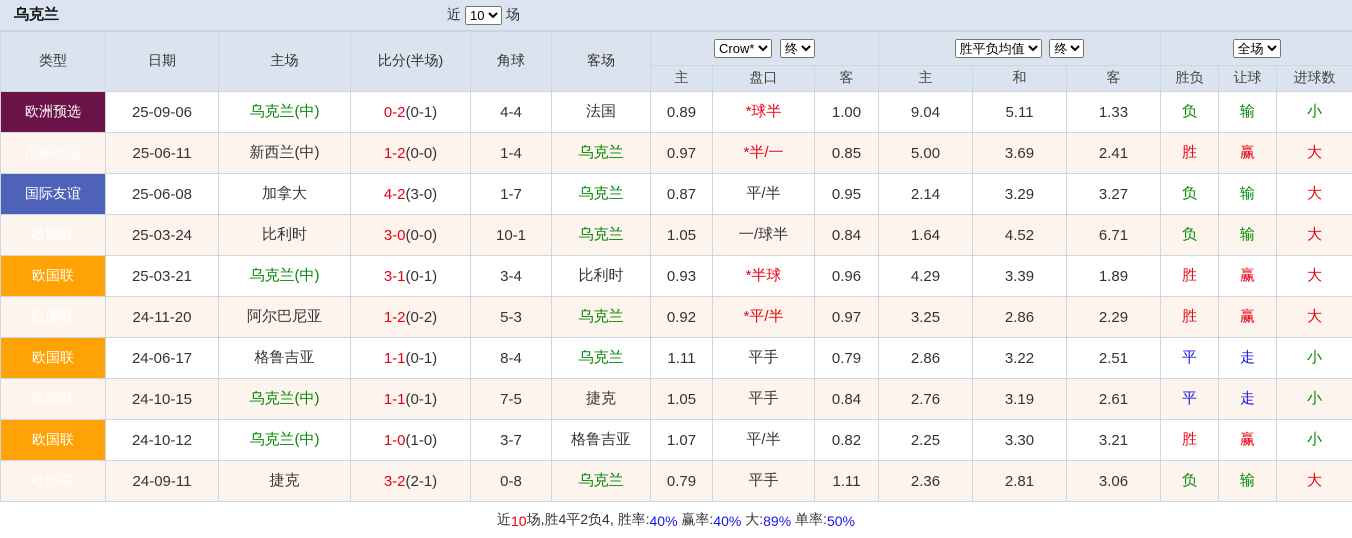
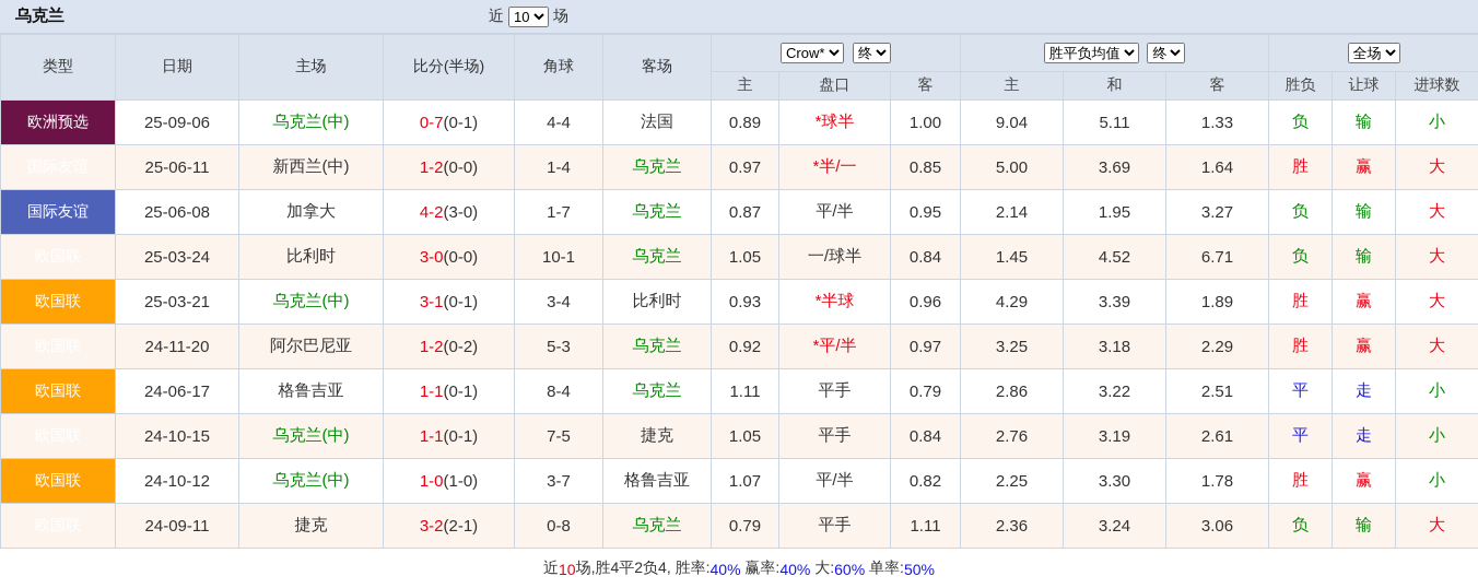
  乌克兰
  近
  10
  场
  类型	日期	主场	比分(半场)	角球	客场	Crow* 终	胜平负均值 终	全场
  主	盘口	客	主	和	客	胜负	让球	进球数
- 欧洲预选	25-09-06	乌克兰(中)	0-2(0-1)	4-4	法国	0.89	*球半	1.00	9.04	5.11	1.33	负	输	小
+ 欧洲预选	25-09-06	乌克兰(中)	0-7(0-1)	4-4	法国	0.89	*球半	1.00	9.04	5.11	1.33	负	输	小
- 	25-06-11	新西兰(中)	1-2(0-0)	1-4	乌克兰	0.97	*半/一	0.85	5.00	3.69	2.41	胜	赢	大
+ 	25-06-11	新西兰(中)	1-2(0-0)	1-4	乌克兰	0.97	*半/一	0.85	5.00	3.69	1.64	胜	赢	大
- 国际友谊	25-06-08	加拿大	4-2(3-0)	1-7	乌克兰	0.87	平/半	0.95	2.14	3.29	3.27	负	输	大
+ 国际友谊	25-06-08	加拿大	4-2(3-0)	1-7	乌克兰	0.87	平/半	0.95	2.14	1.95	3.27	负	输	大
- 	25-03-24	比利时	3-0(0-0)	10-1	乌克兰	1.05	一/球半	0.84	1.64	4.52	6.71	负	输	大
+ 	25-03-24	比利时	3-0(0-0)	10-1	乌克兰	1.05	一/球半	0.84	1.45	4.52	6.71	负	输	大
  欧国联	25-03-21	乌克兰(中)	3-1(0-1)	3-4	比利时	0.93	*半球	0.96	4.29	3.39	1.89	胜	赢	大
- 	24-11-20	阿尔巴尼亚	1-2(0-2)	5-3	乌克兰	0.92	*平/半	0.97	3.25	2.86	2.29	胜	赢	大
+ 	24-11-20	阿尔巴尼亚	1-2(0-2)	5-3	乌克兰	0.92	*平/半	0.97	3.25	3.18	2.29	胜	赢	大
  欧国联	24-06-17	格鲁吉亚	1-1(0-1)	8-4	乌克兰	1.11	平手	0.79	2.86	3.22	2.51	平	走	小
  	24-10-15	乌克兰(中)	1-1(0-1)	7-5	捷克	1.05	平手	0.84	2.76	3.19	2.61	平	走	小
- 欧国联	24-10-12	乌克兰(中)	1-0(1-0)	3-7	格鲁吉亚	1.07	平/半	0.82	2.25	3.30	3.21	胜	赢	小
+ 欧国联	24-10-12	乌克兰(中)	1-0(1-0)	3-7	格鲁吉亚	1.07	平/半	0.82	2.25	3.30	1.78	胜	赢	小
- 	24-09-11	捷克	3-2(2-1)	0-8	乌克兰	0.79	平手	1.11	2.36	2.81	3.06	负	输	大
+ 	24-09-11	捷克	3-2(2-1)	0-8	乌克兰	0.79	平手	1.11	2.36	3.24	3.06	负	输	大
  近
  10
  场,胜4平2负4, 胜率:
  40%
  赢率:
  40%
  大:
- 89%
+ 60%
  单率:
  50%
